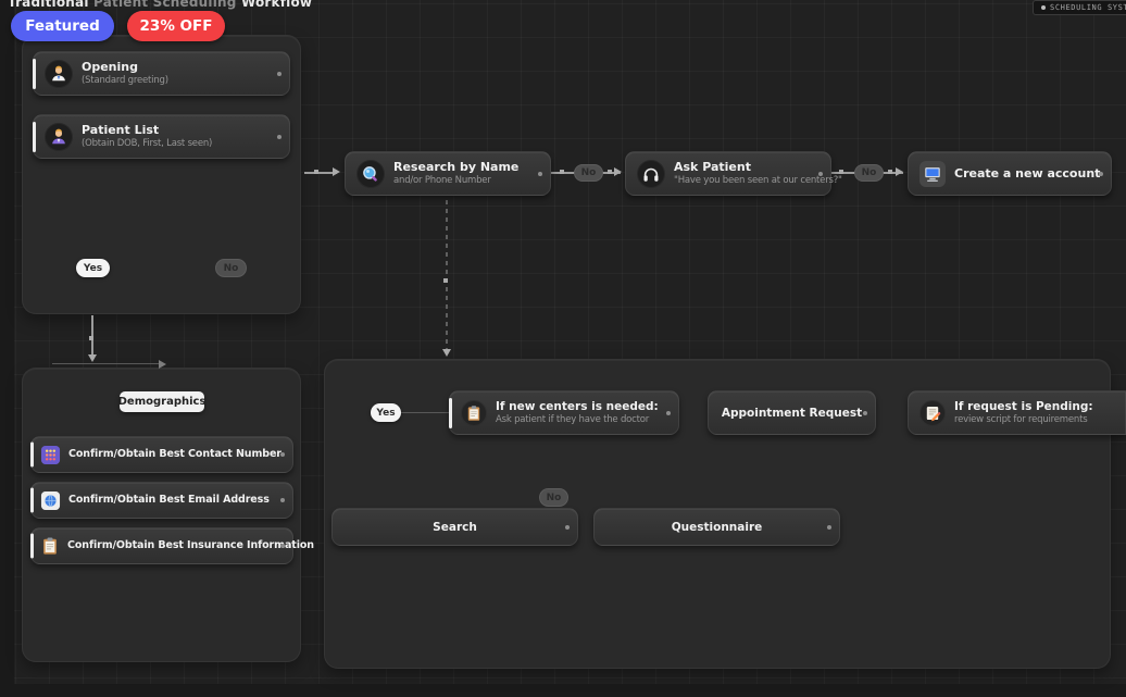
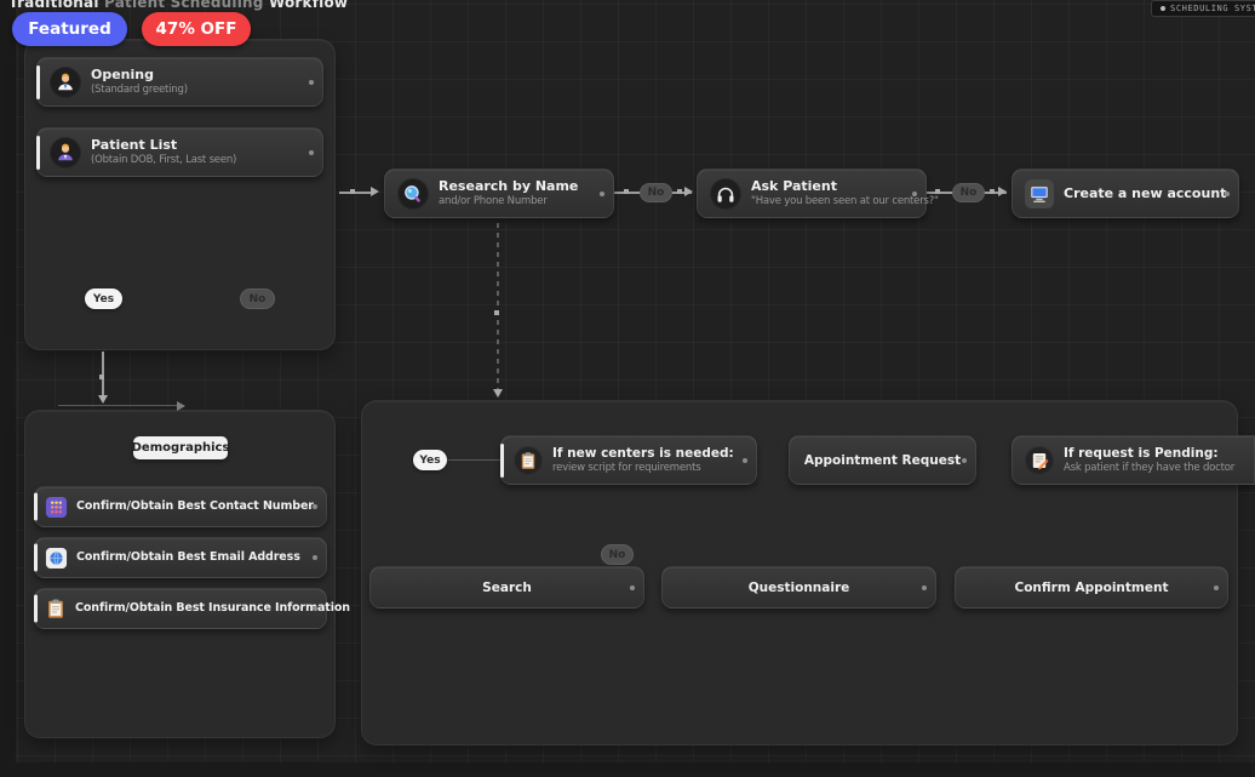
  Traditional Patient Scheduling Workflow
  Featured
- 23% OFF
+ 47% OFF
  SCHEDULING SYS
  Opening
  (Standard greeting)
  Patient List
  (Obtain DOB, First, Last seen)
  Yes
  No
  Research by Name
  and/or Phone Number
  No
  Ask Patient
  "Have you been seen at our centers?"
  No
  Create a new account
  Demographics
  Confirm/Obtain Best Contact Number
  Confirm/Obtain Best Email Address
  Confirm/Obtain Best Insurance Inforation
  Yes
  If new centers is needed:
- Ask patient if they have the doctor
+ review script for requirements
  Appointment Request
  If request is Pending:
- review script for requirements
+ Ask patient if they have the doctor
  No
  Search
  Questionnaire
+ Confirm Appointment
